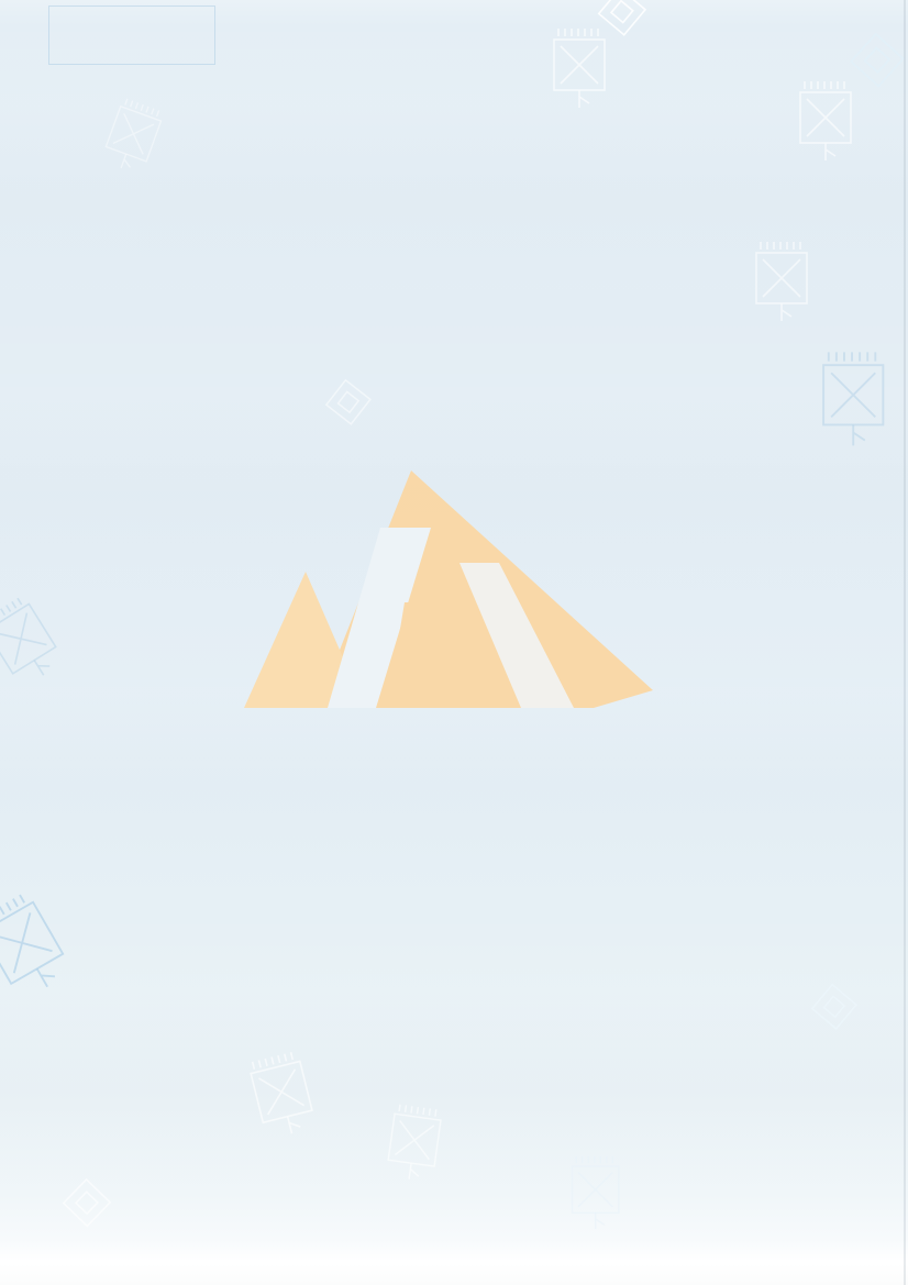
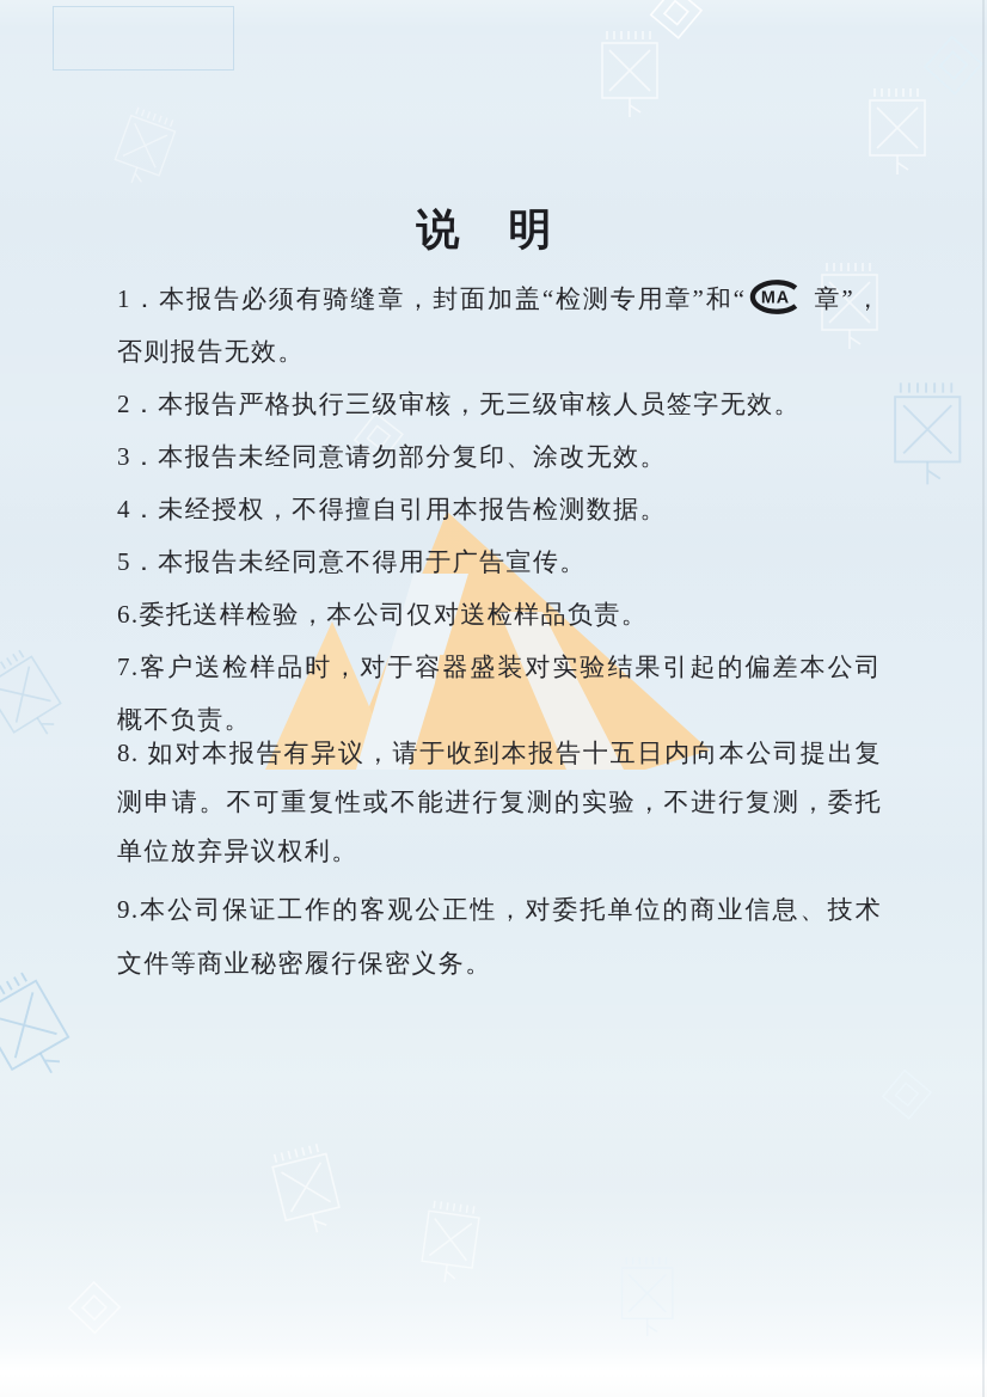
+ 说 明
+ 1．本报告必须有骑缝章，封面加盖“检测专用章”和“
+ MA
+ 章”，否则报告无效。
+ 2．本报告严格执行三级审核，无三级审核人员签字无效。
+ 3．本报告未经同意请勿部分复印、涂改无效。
+ 4．未经授权，不得擅自引用本报告检测数据。
+ 5．本报告未经同意不得用于广告宣传。
+ 6.委托送样检验，本公司仅对送检样品负责。
+ 7.客户送检样品时，对于容器盛装对实验结果引起的偏差本公司概不负责。
+ 8. 如对本报告有异议，请于收到本报告十五日内向本公司提出复测申请。不可重复性或不能进行复测的实验，不进行复测，委托单位放弃异议权利。
+ 9.本公司保证工作的客观公正性，对委托单位的商业信息、技术文件等商业秘密履行保密义务。
